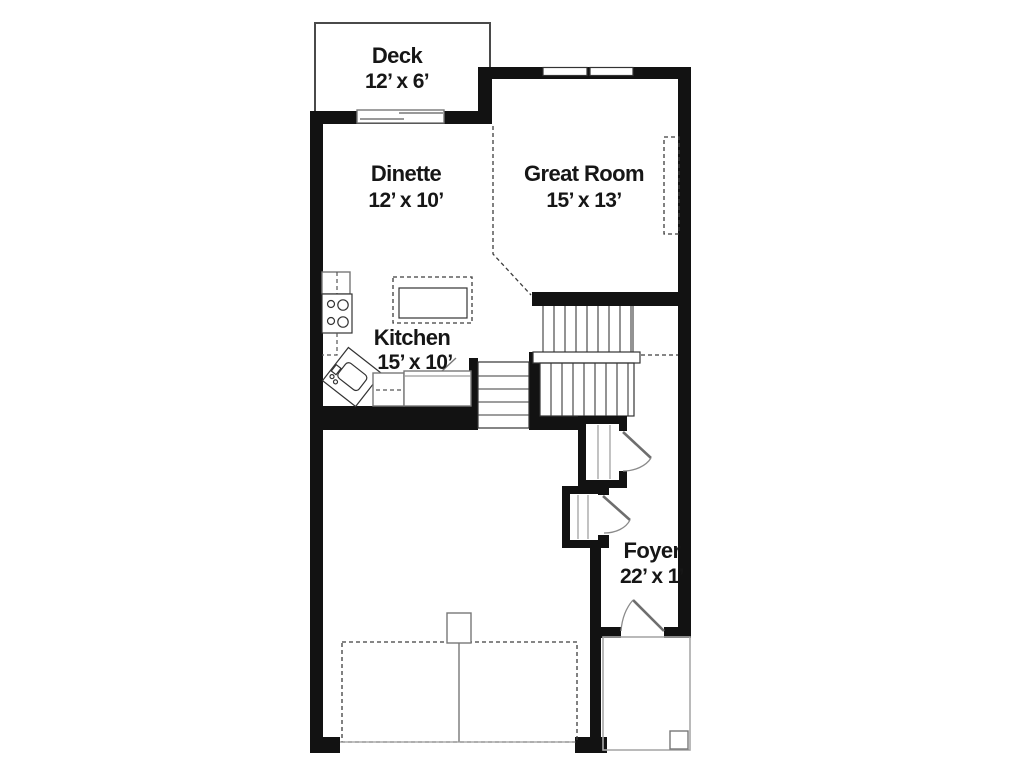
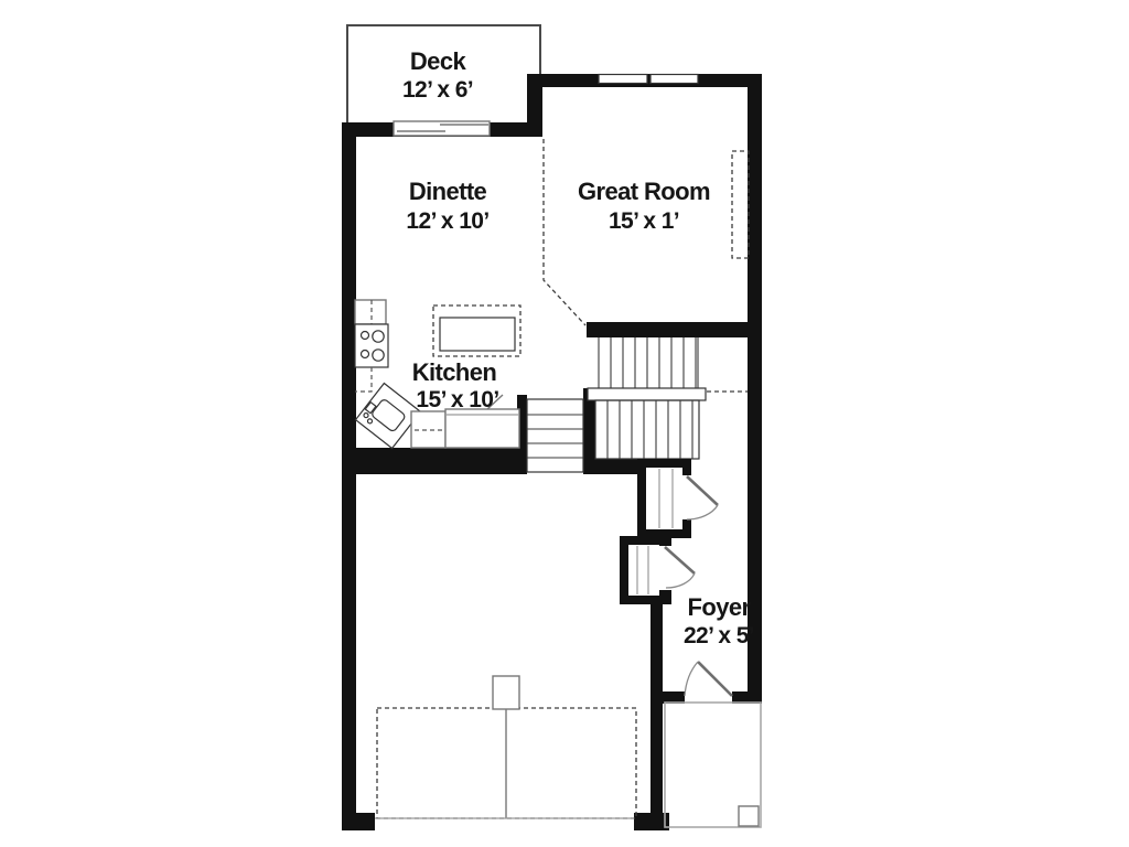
  Deck
  12’ x 6’
  Dinette
  12’ x 10’
  Great Room
- 15’ x 13’
+ 15’ x 1’
  Kitchen
  15’ x 10’
  Foyer
- 22’ x 1’
+ 22’ x 5’
